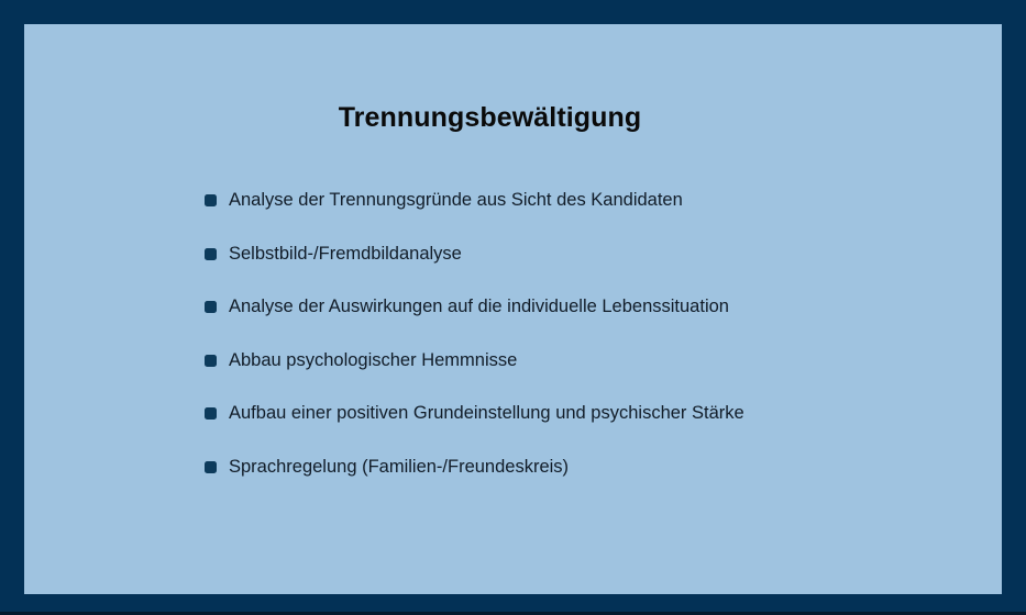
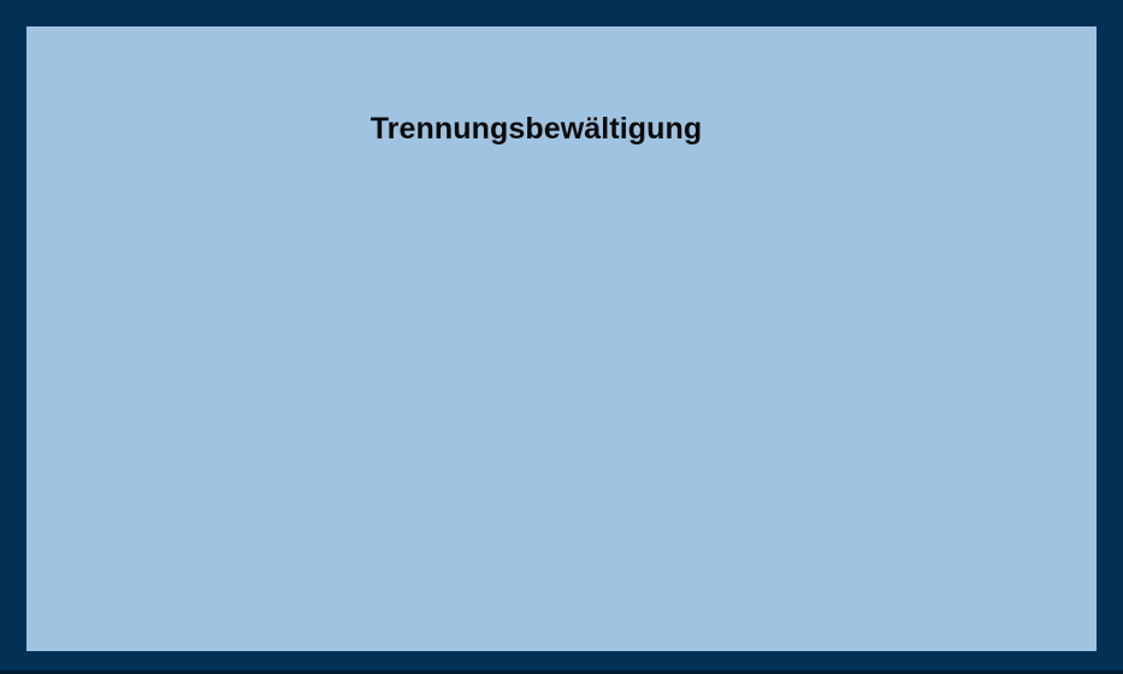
  Trennungsbewältigung
- Analyse der Trennungsgründe aus Sicht des Kandidaten
- Selbstbild-/Fremdbildanalyse
- Analyse der Auswirkungen auf die individuelle Lebenssituation
- Abbau psychologischer Hemmnisse
- Aufbau einer positiven Grundeinstellung und psychischer Stärke
- Sprachregelung (Familien-/Freundeskreis)
